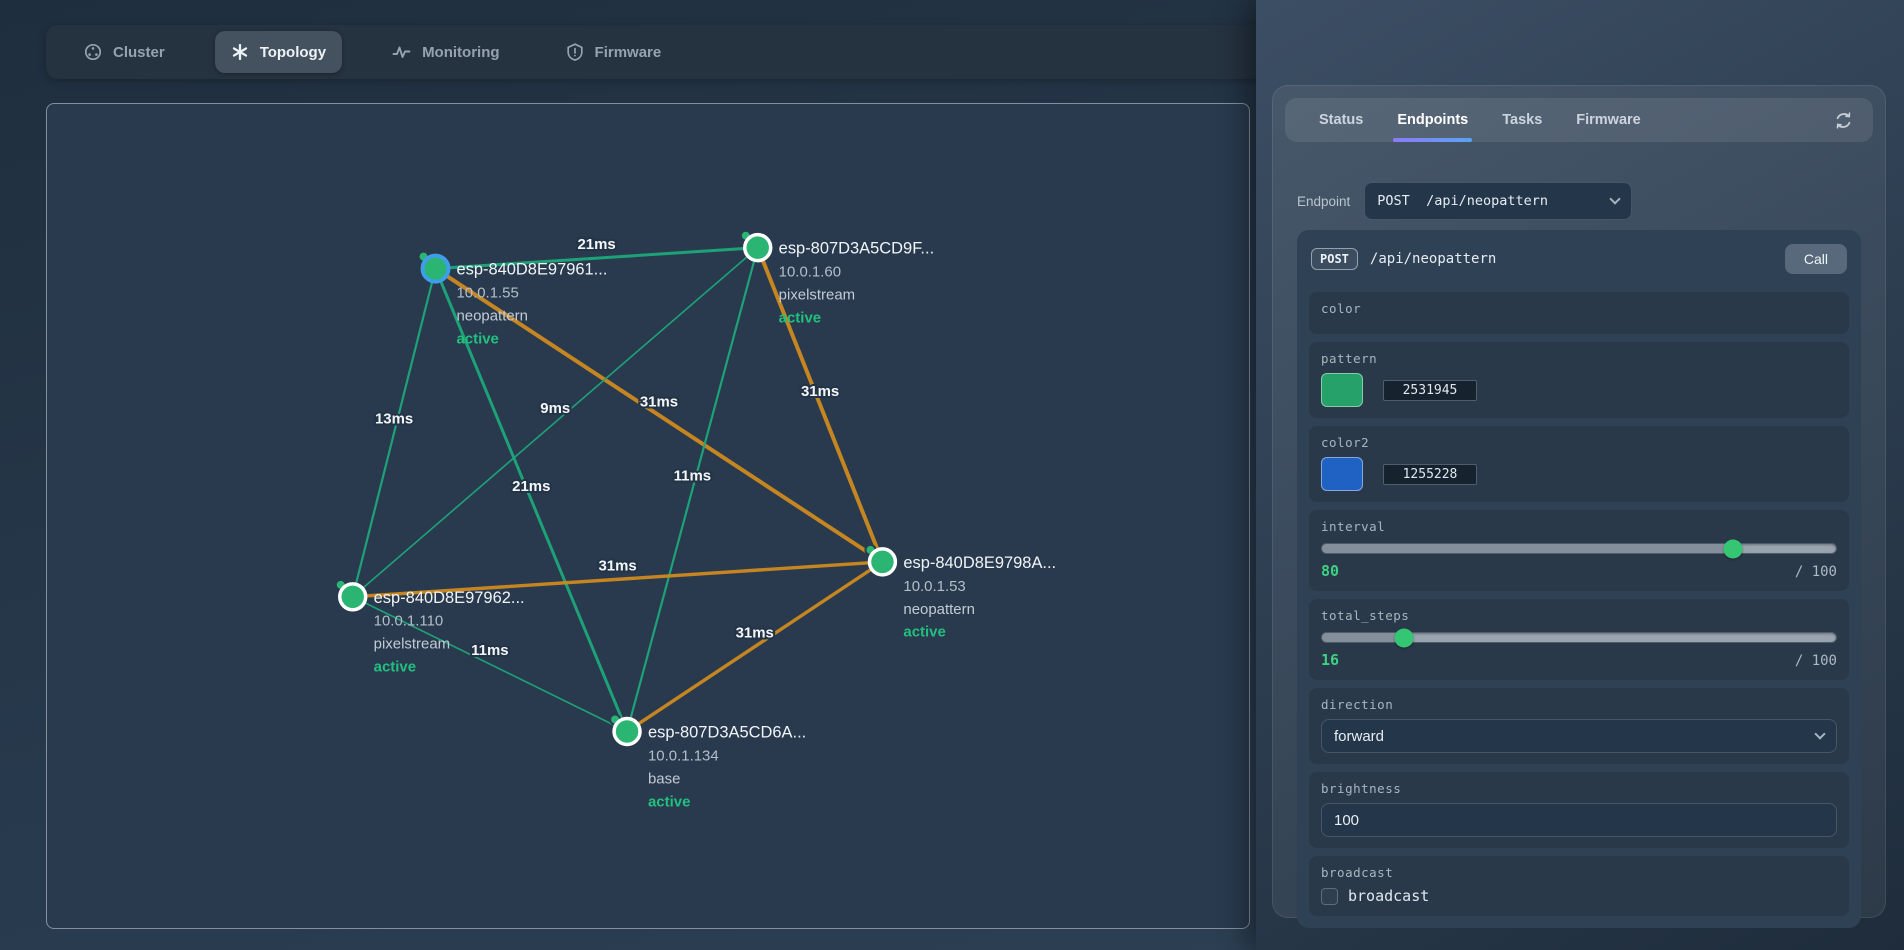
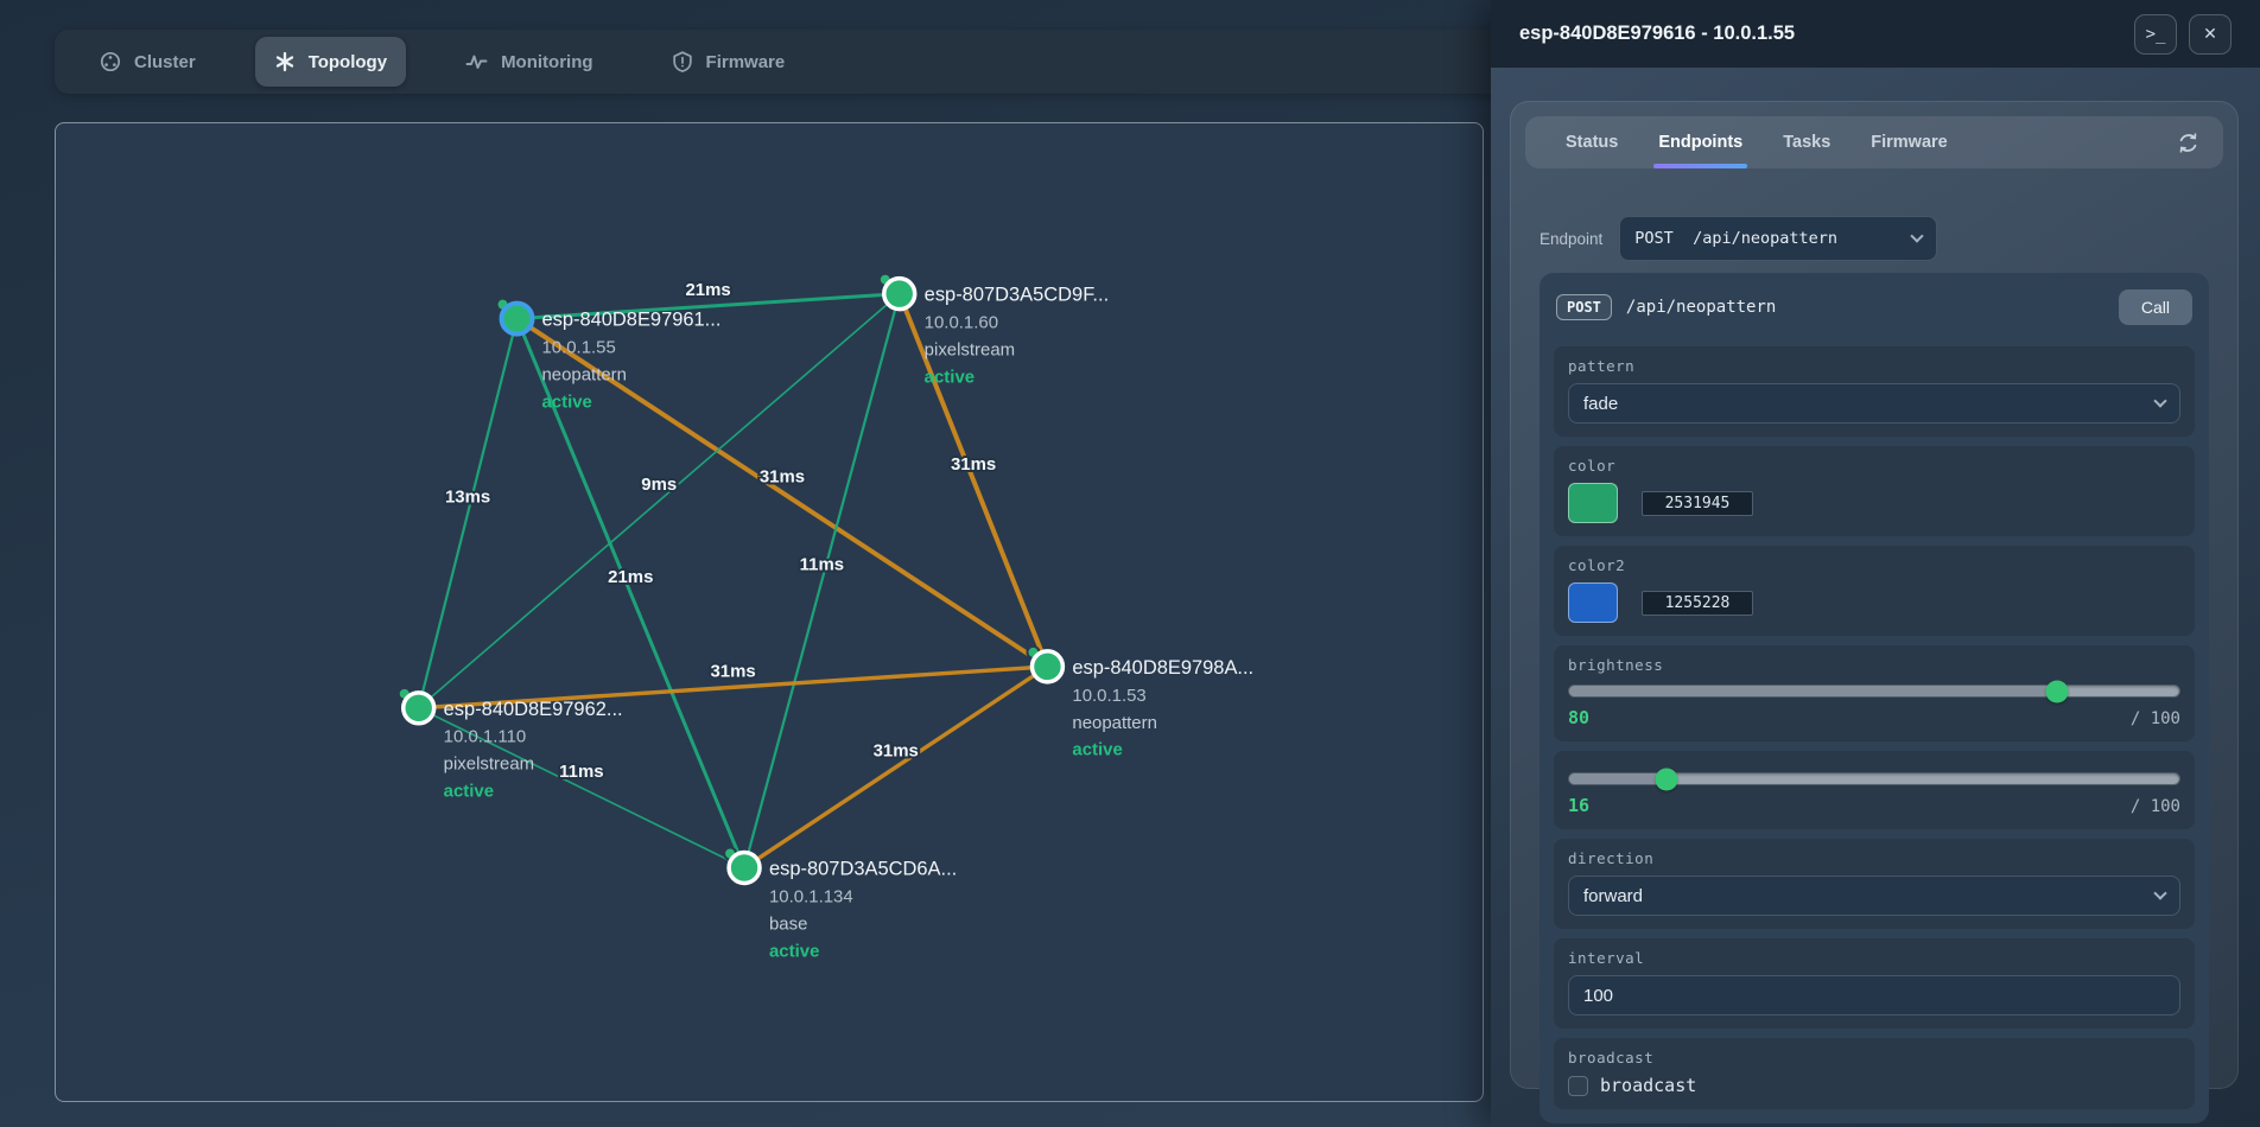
  Cluster
  Topology
  Monitoring
  Firmware
  21ms
  13ms
  31ms
  21ms
  9ms
  31ms
  11ms
  31ms
  11ms
  31ms
  esp-840D8E97961...
  10.0.1.55
  neopattern
  active
  esp-807D3A5CD9F...
  10.0.1.60
  pixelstream
  active
  esp-840D8E9798A...
  10.0.1.53
  neopattern
  active
  esp-840D8E97962...
  10.0.1.110
  pixelstream
  active
  esp-807D3A5CD6A...
  10.0.1.134
  base
  active
+ esp-840D8E979616 - 10.0.1.55
+ >_
+ ✕
  Status
  Endpoints
  Tasks
  Firmware
  Endpoint
  POST /api/neopattern
  POST
  /api/neopattern
  Call
- color
+ pattern
+ fade
- pattern
+ color
  2531945
  color2
  1255228
- interval
+ brightness
  80
  / 100
- total_steps
  16
  / 100
  direction
  forward
- brightness
+ interval
  100
  broadcast
  broadcast
